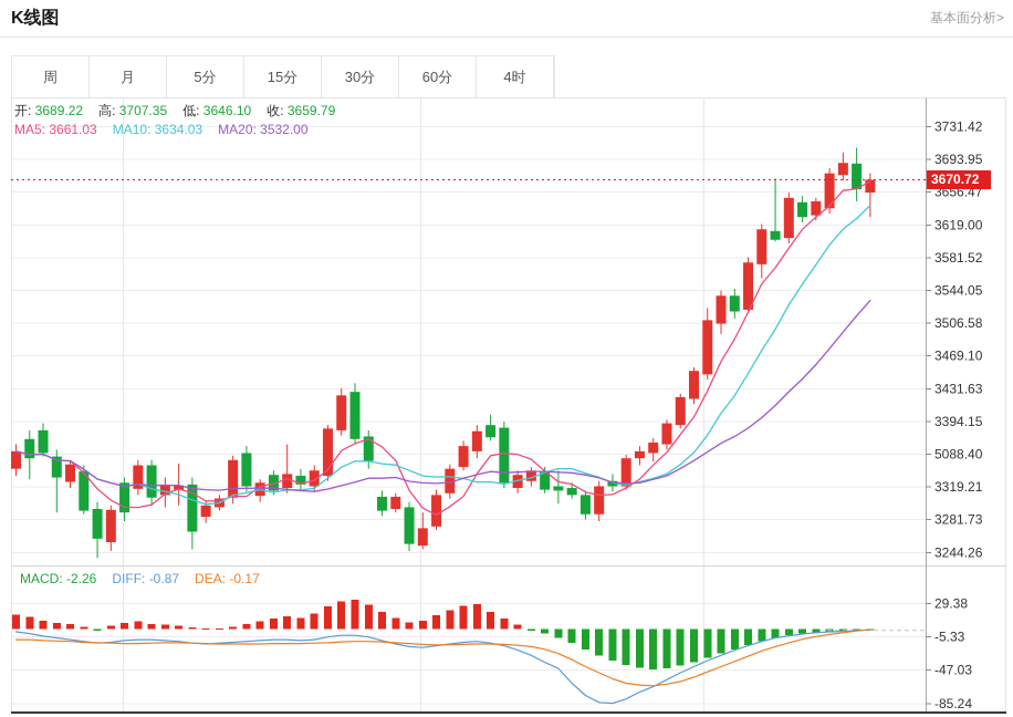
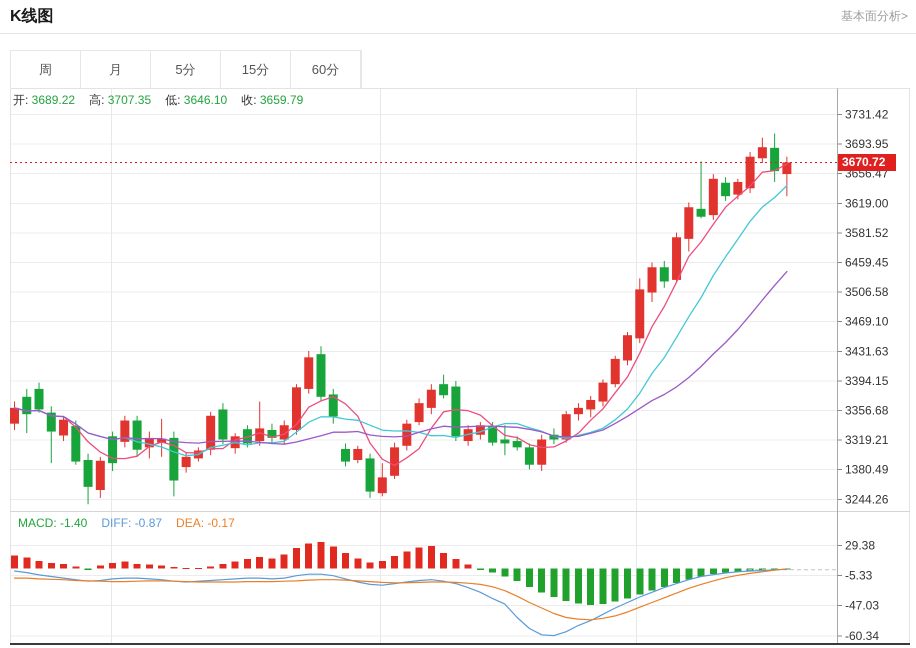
  K线图
  基本面分析>
  周
  月
  5分
  15分
- 30分
  60分
- 4时
  开: 3689.22 高: 3707.35 低: 3646.10 收: 3659.79
- MA5: 3661.03 MA10: 3634.03 MA20: 3532.00
- MACD: -2.26 DIFF: -0.87 DEA: -0.17
+ MACD: -1.40 DIFF: -0.87 DEA: -0.17
  3731.42
  3693.95
  3656.47
  3619.00
  3581.52
- 3544.05
+ 6459.45
  3506.58
  3469.10
  3431.63
  3394.15
- 5088.40
+ 3356.68
  3319.21
- 3281.73
+ 1380.49
  3244.26
  29.38
  -5.33
  -47.03
- -85.24
+ -60.34
  3670.72
